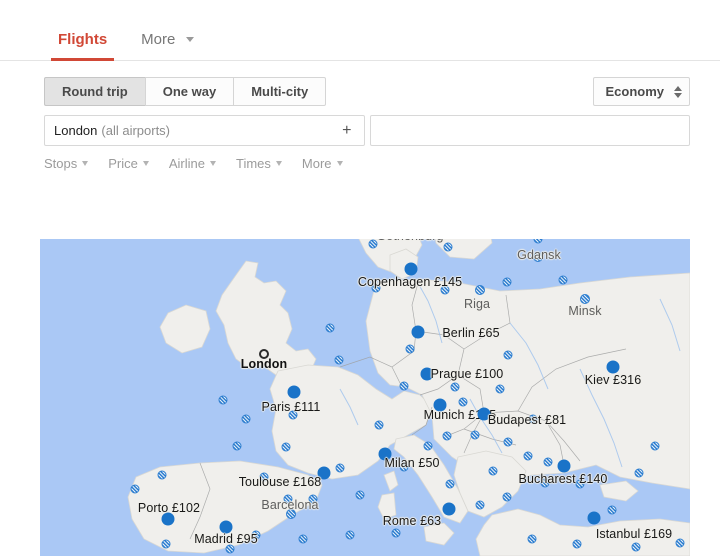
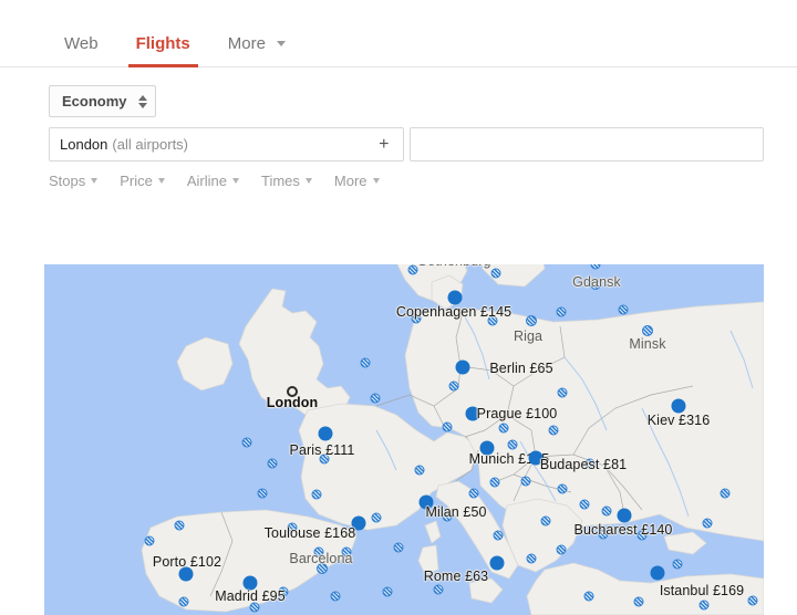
+ Web
  Flights
  More
- Round trip
- One way
- Multi-city
  Economy
  London
  (all airports)
  +
  Stops
  Price
  Airline
  Times
  More
  Gdansk
  Minsk
  Riga
  Barcelona
  Copenhagen £145
  Berlin £65
  Prague £100
  Kiev £316
  Munich £5
  Paris £111
  Budapest £81
  Milan £50
  Bucharest £140
  Toulouse £168
  Porto £102
  Rome £63
  Madrid £95
  Istanbul £169
  London
